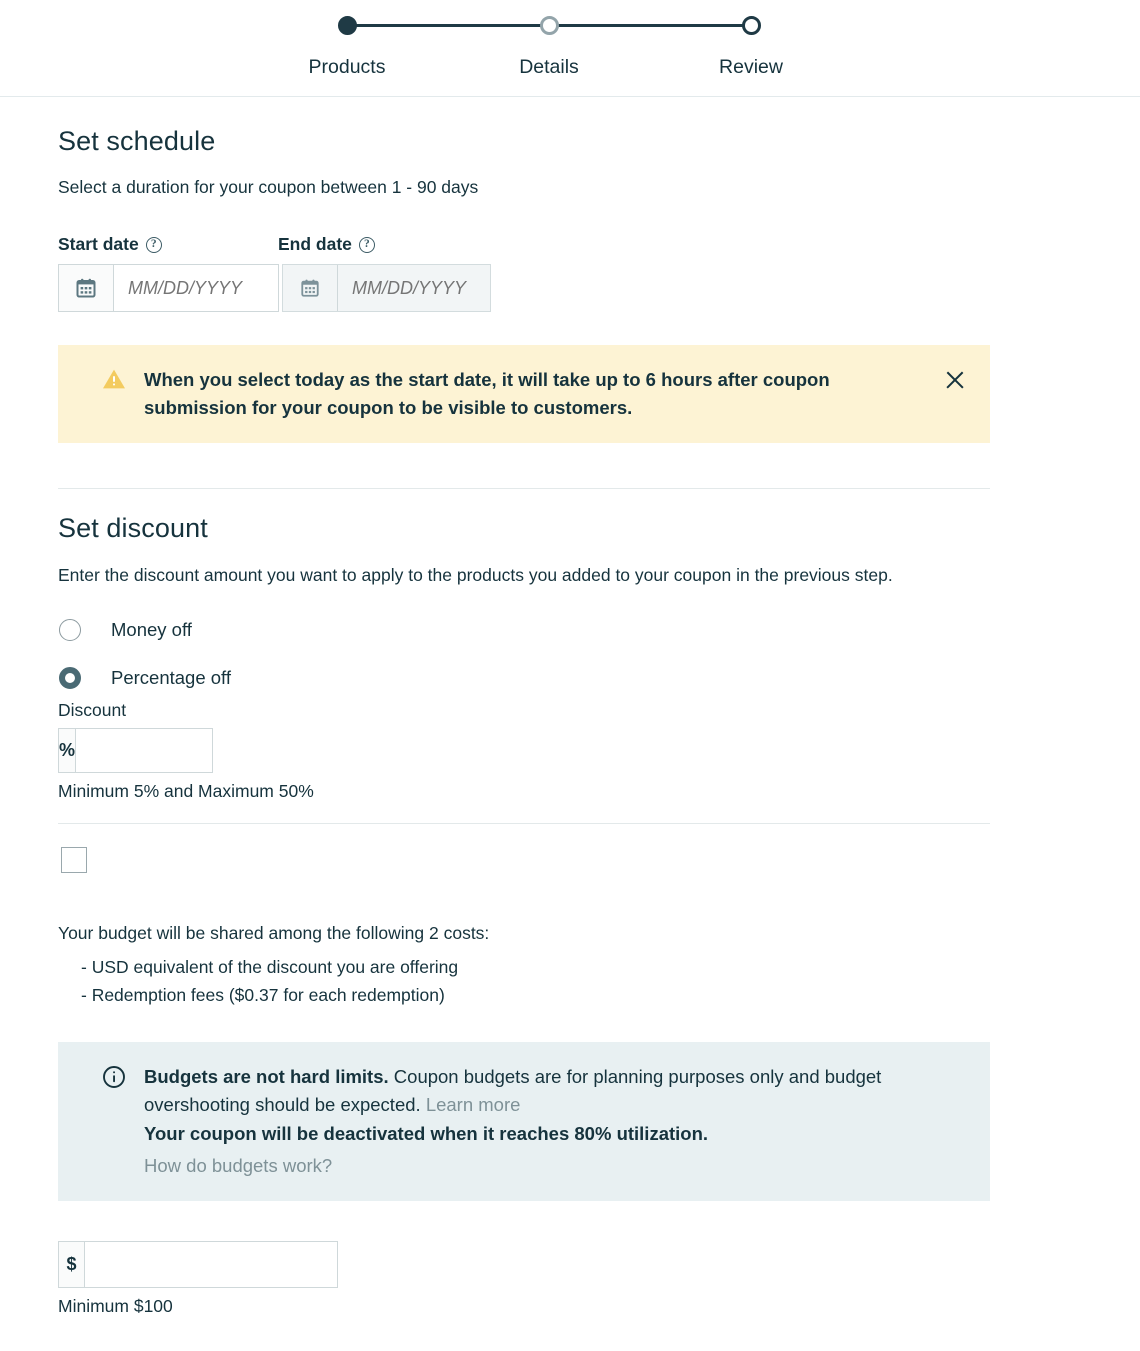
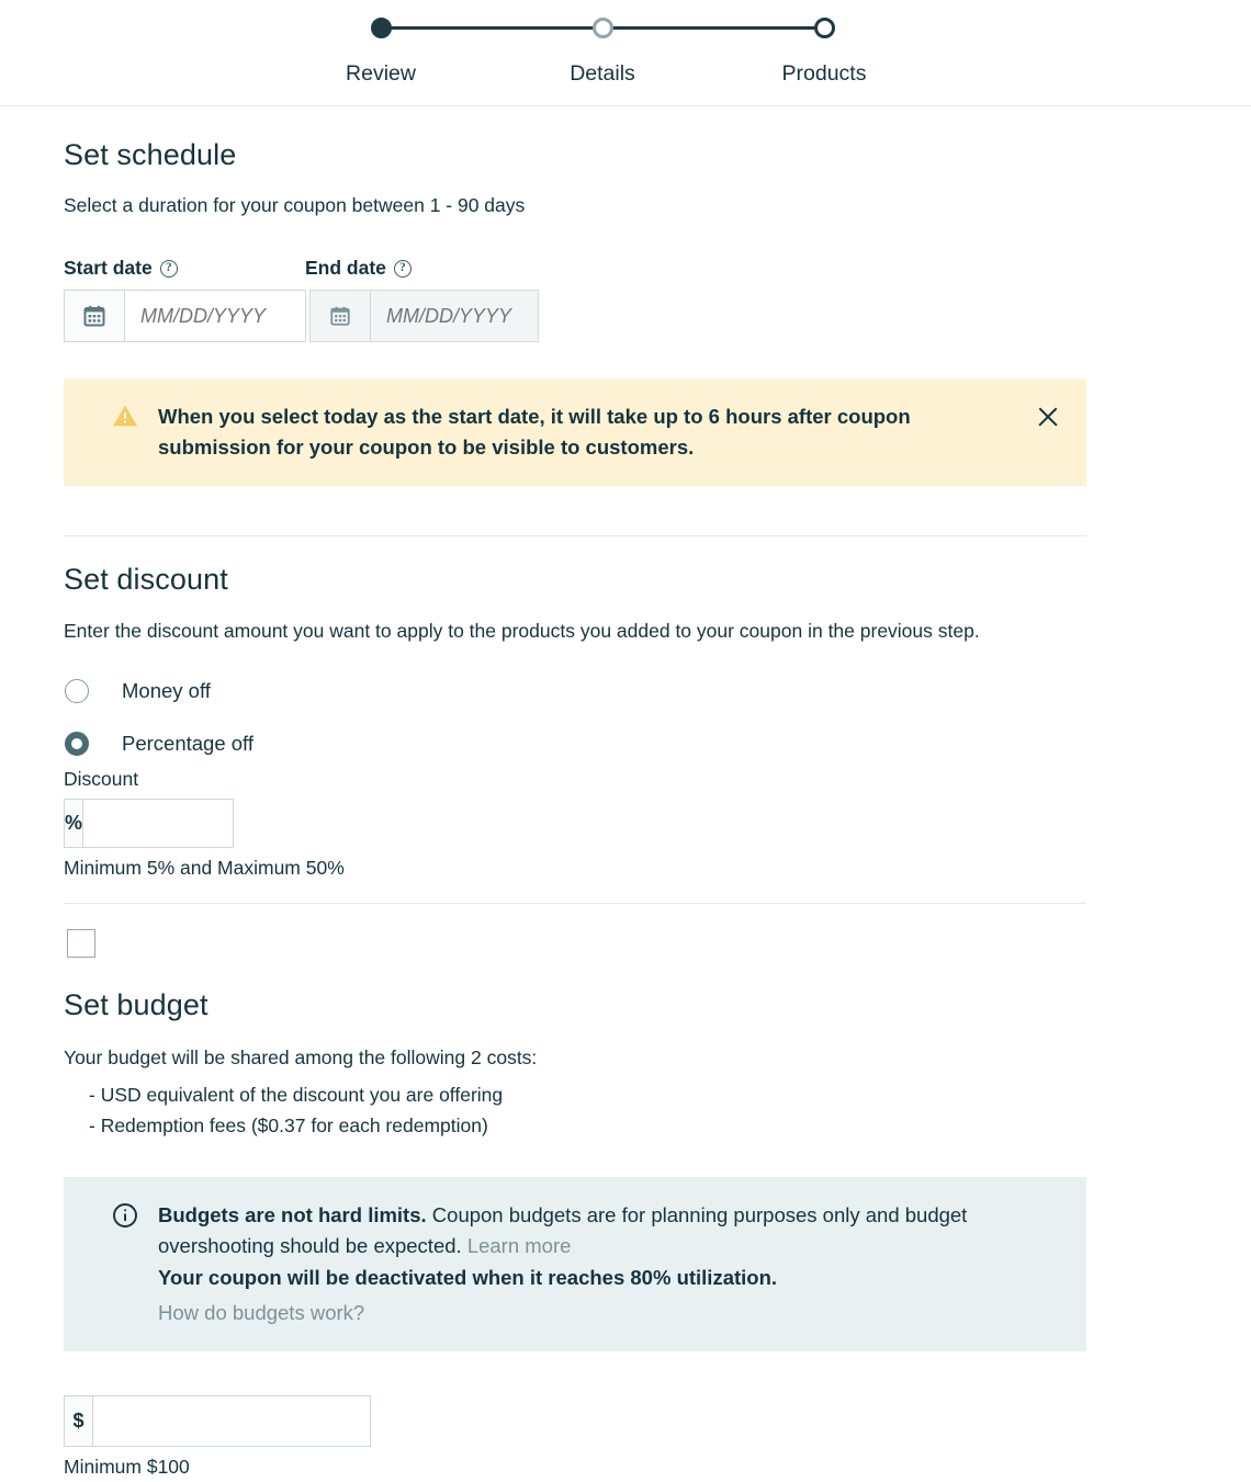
- Products
+ Review
  Details
- Review
+ Products
  Set schedule
  Select a duration for your coupon between 1 - 90 days
  Start date
  ?
  End date
  ?
  MM/DD/YYYY
  MM/DD/YYYY
  When you select today as the start date, it will take up to 6 hours after coupon submission for your coupon to be visible to customers.
  Set discount
  Enter the discount amount you want to apply to the products you added to your coupon in the previous step.
  Money off
  Percentage off
  Discount
  %
  Minimum 5% and Maximum 50%
+ Set budget
  Your budget will be shared among the following 2 costs:
  - USD equivalent of the discount you are offering
  - Redemption fees ($0.37 for each redemption)
  Budgets are not hard limits. Coupon budgets are for planning purposes only and budget overshooting should be expected. Learn more
  Your coupon will be deactivated when it reaches 80% utilization.
  How do budgets work?
  $
  Minimum $100
